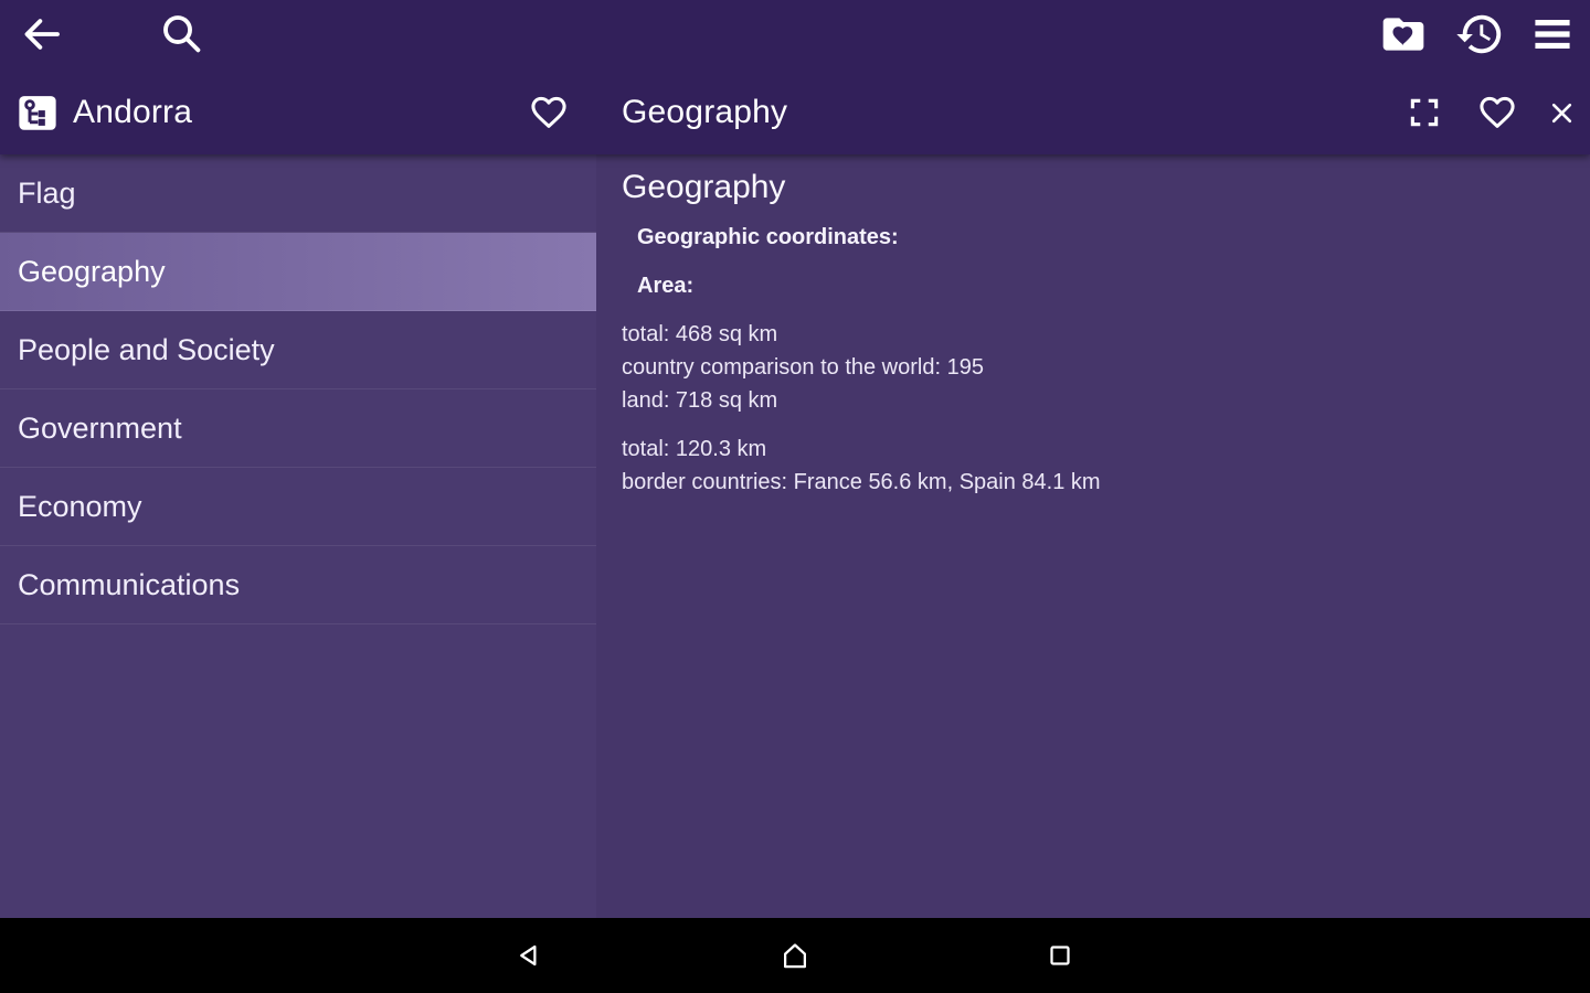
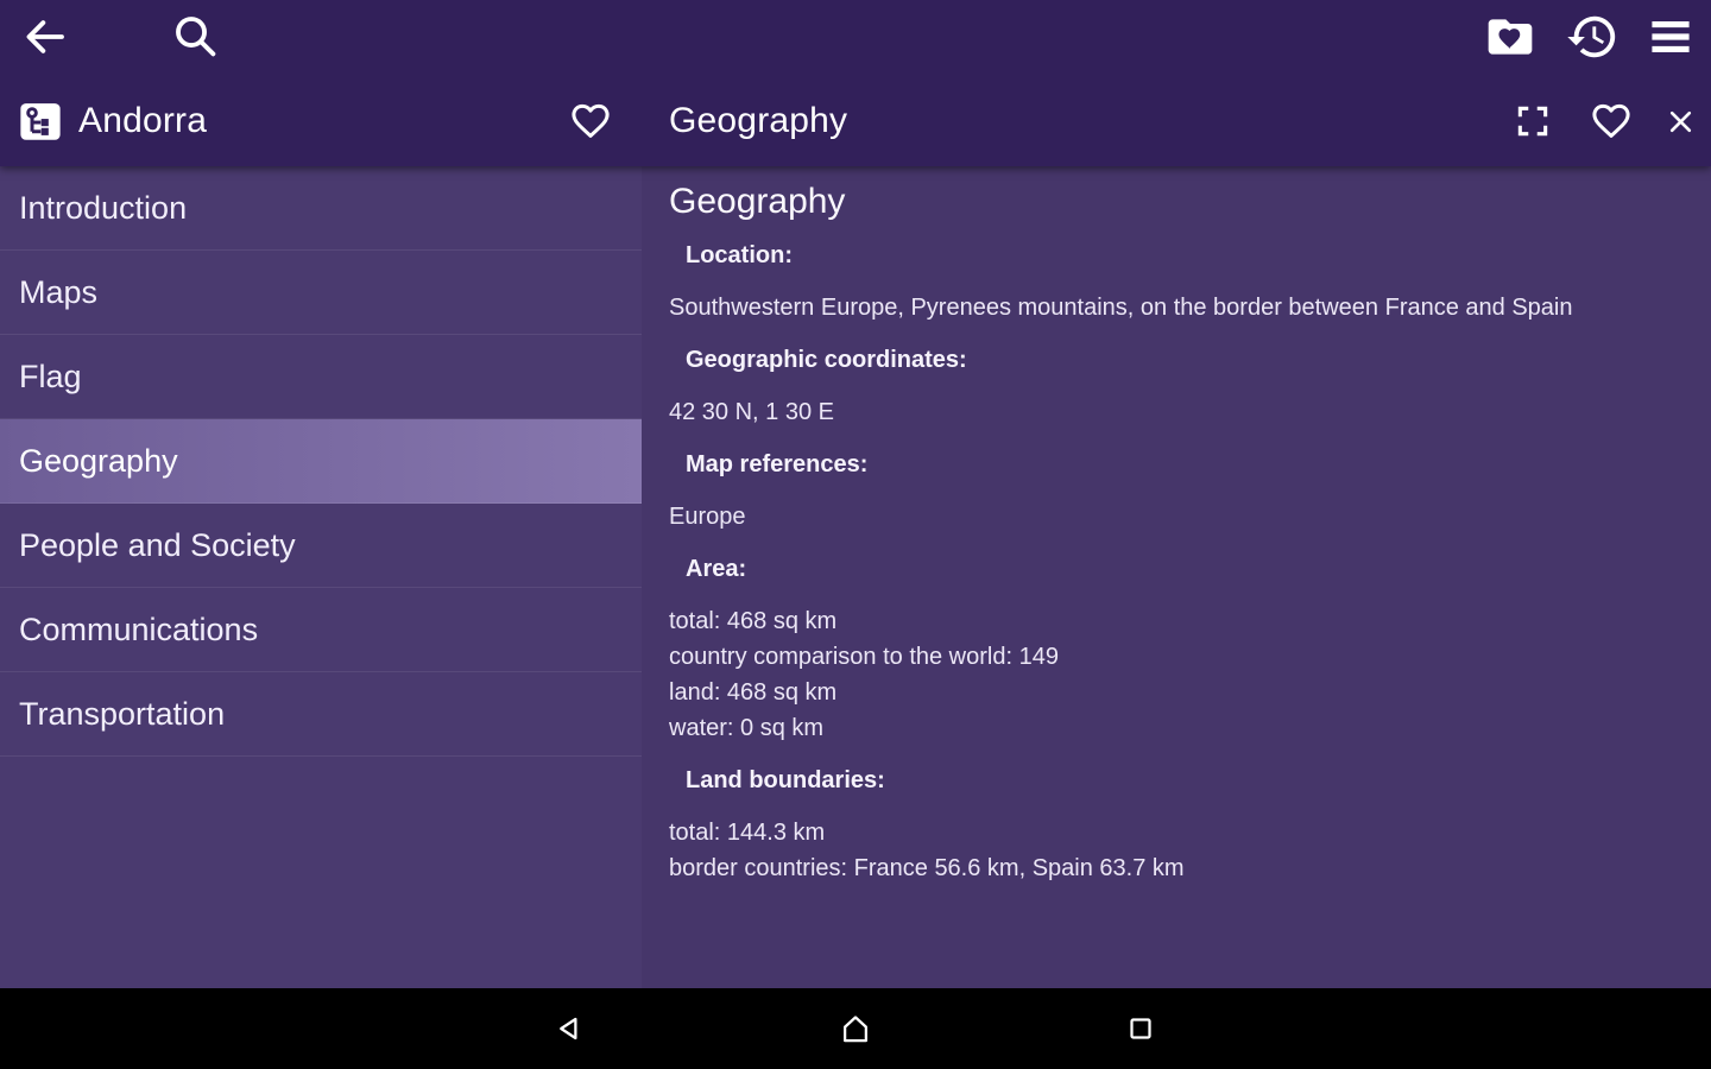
  Andorra
  Geography
+ Introduction
+ Maps
  Flag
  Geography
  People and Society
- Government
- Economy
  Communications
+ Transportation
  Geography
+ Location:
+ Southwestern Europe, Pyrenees mountains, on the border between France and Spain
  Geographic coordinates:
+ 42 30 N, 1 30 E
+ Map references:
+ Europe
  Area:
  total: 468 sq km
- country comparison to the world: 195
+ country comparison to the world: 149
- land: 718 sq km
+ land: 468 sq km
+ water: 0 sq km
+ Land boundaries:
- total: 120.3 km
+ total: 144.3 km
- border countries: France 56.6 km, Spain 84.1 km
+ border countries: France 56.6 km, Spain 63.7 km
